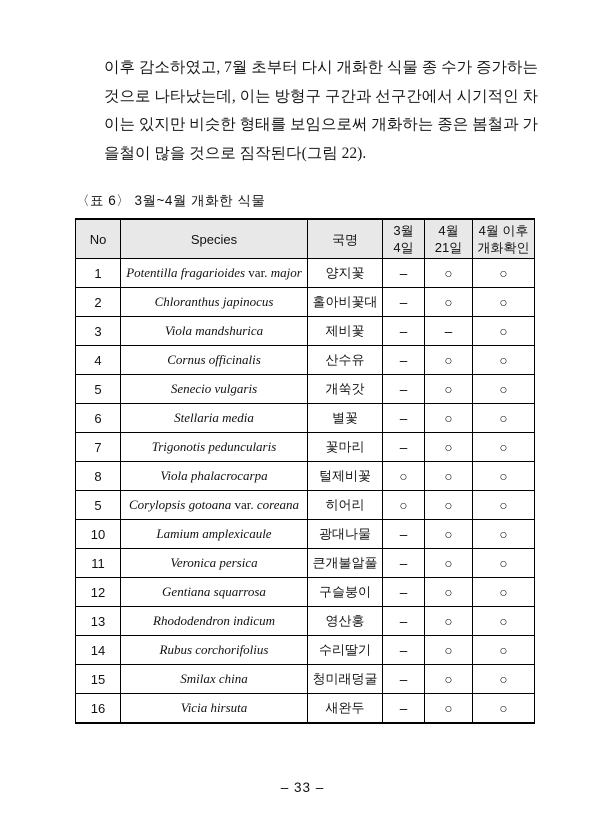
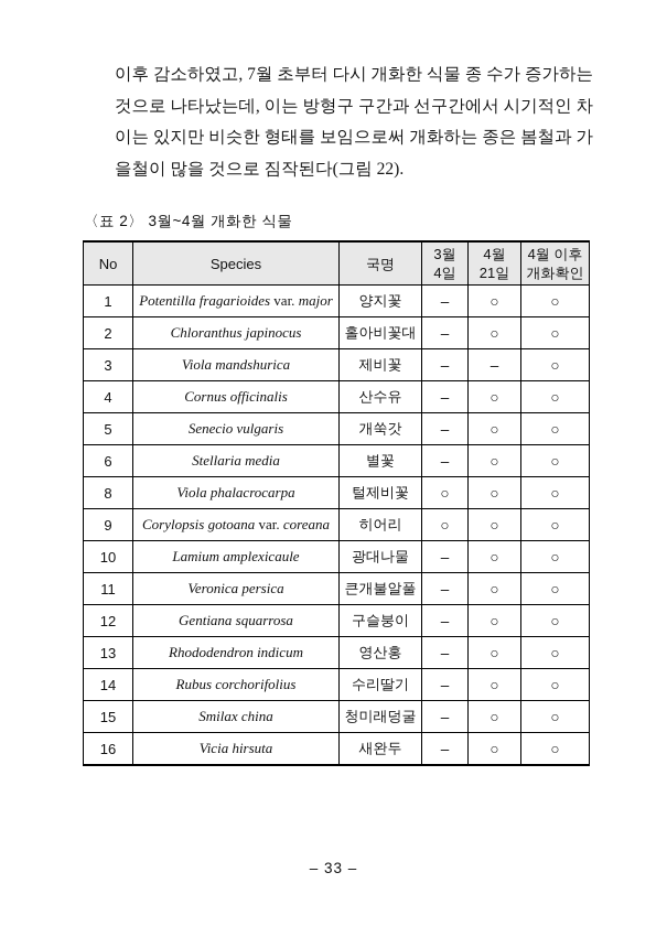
  이후 감소하였고, 7월 초부터 다시 개화한 식물 종 수가 증가하는 것으로 나타났는데, 이는 방형구 구간과 선구간에서 시기적인 차이는 있지만 비슷한 형태를 보임으로써 개화하는 종은 봄철과 가을철이 많을 것으로 짐작된다(그림 22).
- 〈표 6〉 3월~4월 개화한 식물
+ 〈표 2〉 3월~4월 개화한 식물
  No	Species	국명	3월 4일	4월 21일	4월 이후 개화확인
  1	Potentilla fragarioides var. major	양지꽃	–	○	○
  2	Chloranthus japinocus	홀아비꽃대	–	○	○
  3	Viola mandshurica	제비꽃	–	–	○
  4	Cornus officinalis	산수유	–	○	○
  5	Senecio vulgaris	개쑥갓	–	○	○
  6	Stellaria media	별꽃	–	○	○
- 7	Trigonotis peduncularis	꽃마리	–	○	○
  8	Viola phalacrocarpa	털제비꽃	○	○	○
- 5	Corylopsis gotoana var. coreana	히어리	○	○	○
+ 9	Corylopsis gotoana var. coreana	히어리	○	○	○
  10	Lamium amplexicaule	광대나물	–	○	○
  11	Veronica persica	큰개불알풀	–	○	○
  12	Gentiana squarrosa	구슬붕이	–	○	○
  13	Rhododendron indicum	영산홍	–	○	○
  14	Rubus corchorifolius	수리딸기	–	○	○
  15	Smilax china	청미래덩굴	–	○	○
  16	Vicia hirsuta	새완두	–	○	○
  – 33 –
